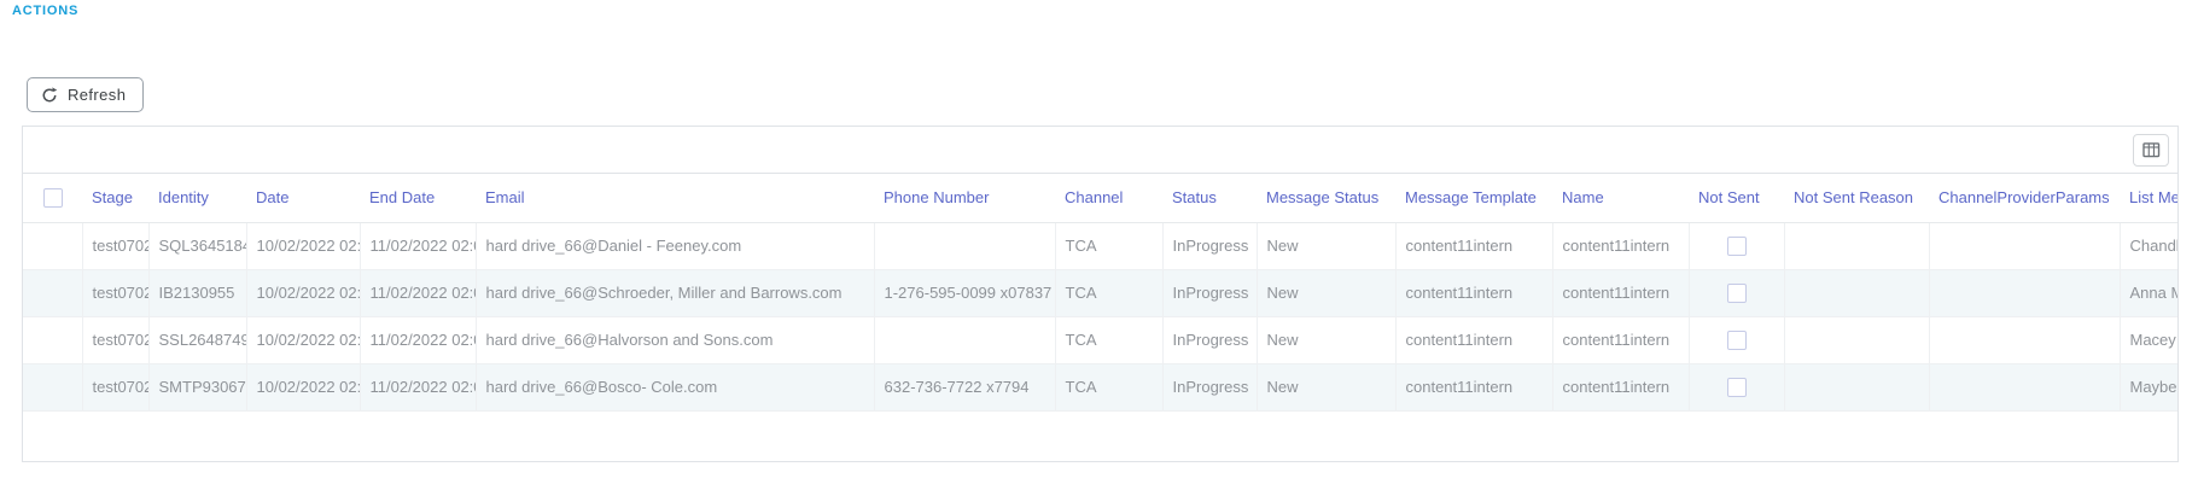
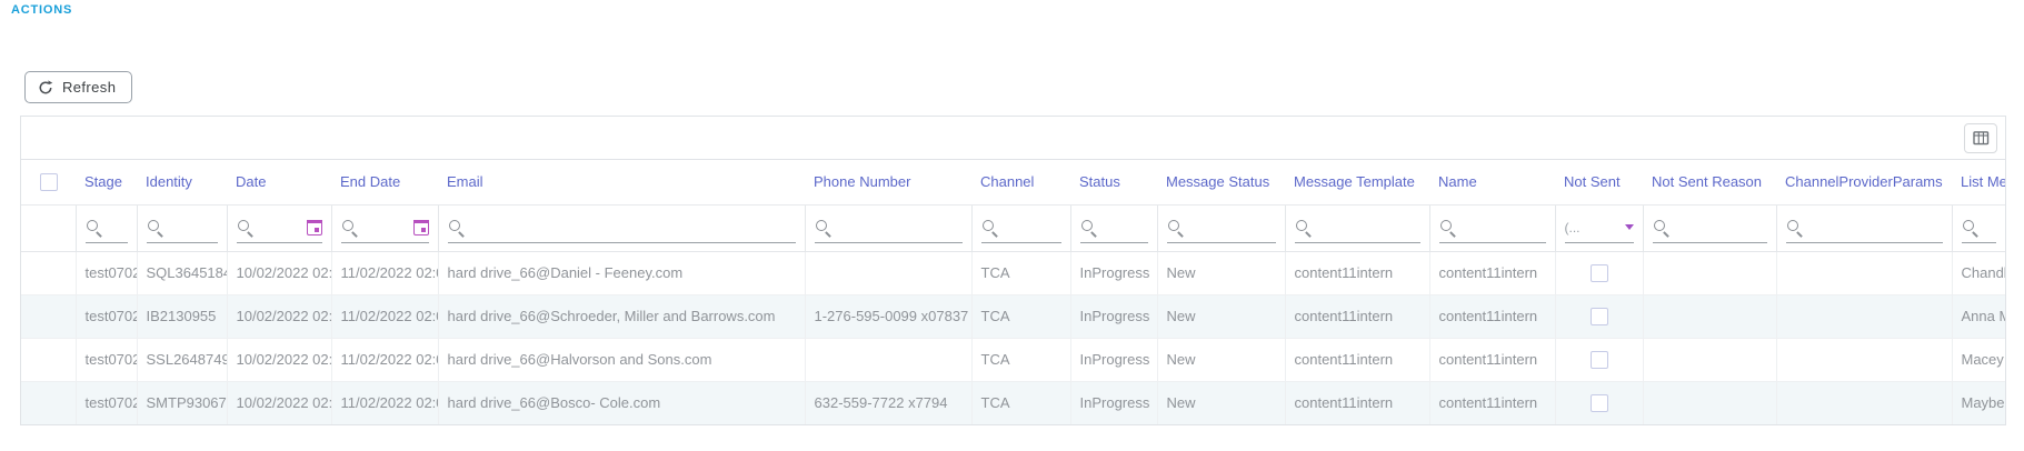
  ACTIONS
  Refresh
  	Stage	Identity	Date	End Date	Email	Phone Number	Channel	Status	Message Status	Message Template	Name	Not Sent	Not Sent Reason	ChannelProviderParams	List Me
+ 												(...
  	test0702	SQL364518	10/02/2022 02:	11/02/2022 02:	hard drive_66@Daniel - Feeney.com		TCA	InProgress	New	content11intern	content11intern				Chand
  	test0702	IB2130955	10/02/2022 02:	11/02/2022 02:	hard drive_66@Schroeder, Miller and Barrows.com	1-276-595-0099 x07837	TCA	InProgress	New	content11intern	content11intern				Anna M
  	test0702	SSL2648749	10/02/2022 02:	11/02/2022 02:	hard drive_66@Halvorson and Sons.com		TCA	InProgress	New	content11intern	content11intern				Macey
- 	test0702	SMTP93067	10/02/2022 02:	11/02/2022 02:	hard drive_66@Bosco- Cole.com	632-736-7722 x7794	TCA	InProgress	New	content11intern	content11intern				Maybe
+ 	test0702	SMTP93067	10/02/2022 02:	11/02/2022 02:	hard drive_66@Bosco- Cole.com	632-559-7722 x7794	TCA	InProgress	New	content11intern	content11intern				Maybe
